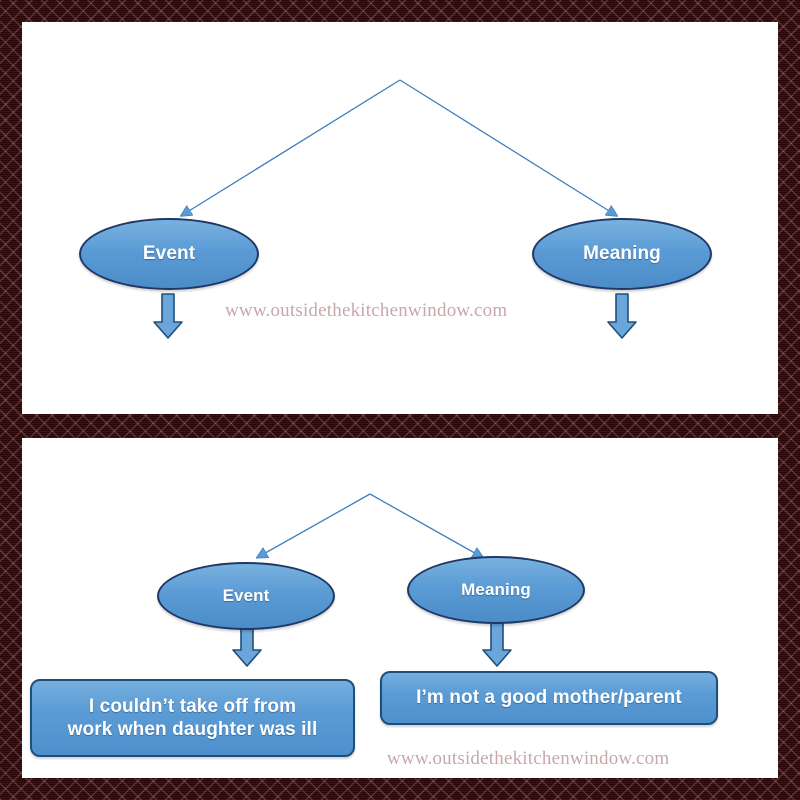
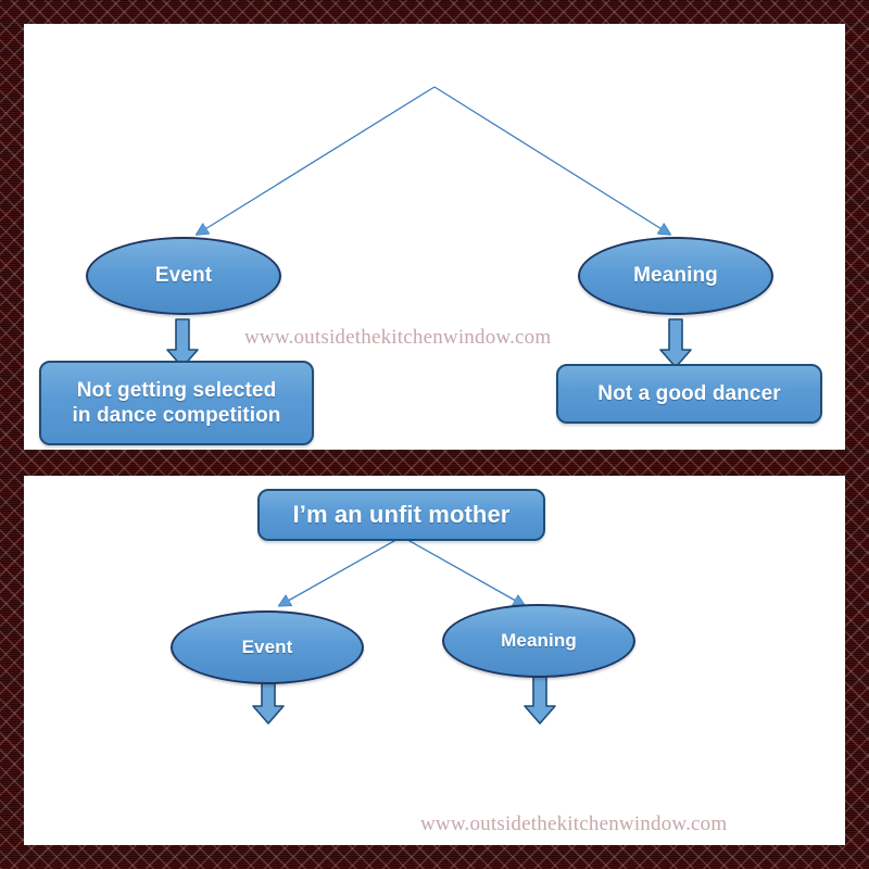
  Event
  Meaning
+ Not getting selected
+ in dance competition
+ Not a good dancer
  www.outsidethekitchenwindow.com
+ I’m an unfit mother
  Event
  Meaning
- I couldn’t take off from
- work when daughter was ill
- I’m not a good mother/parent
  www.outsidethekitchenwindow.com
